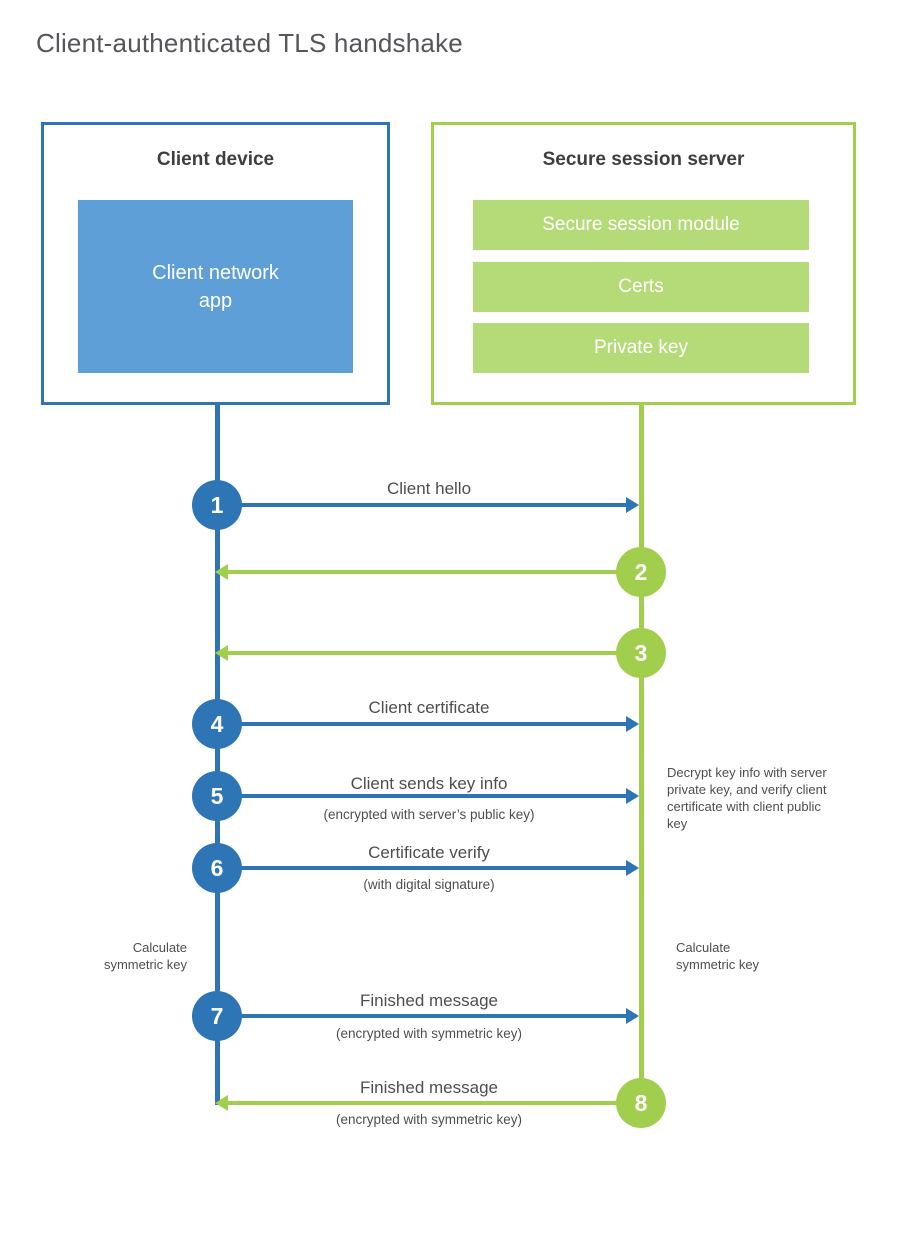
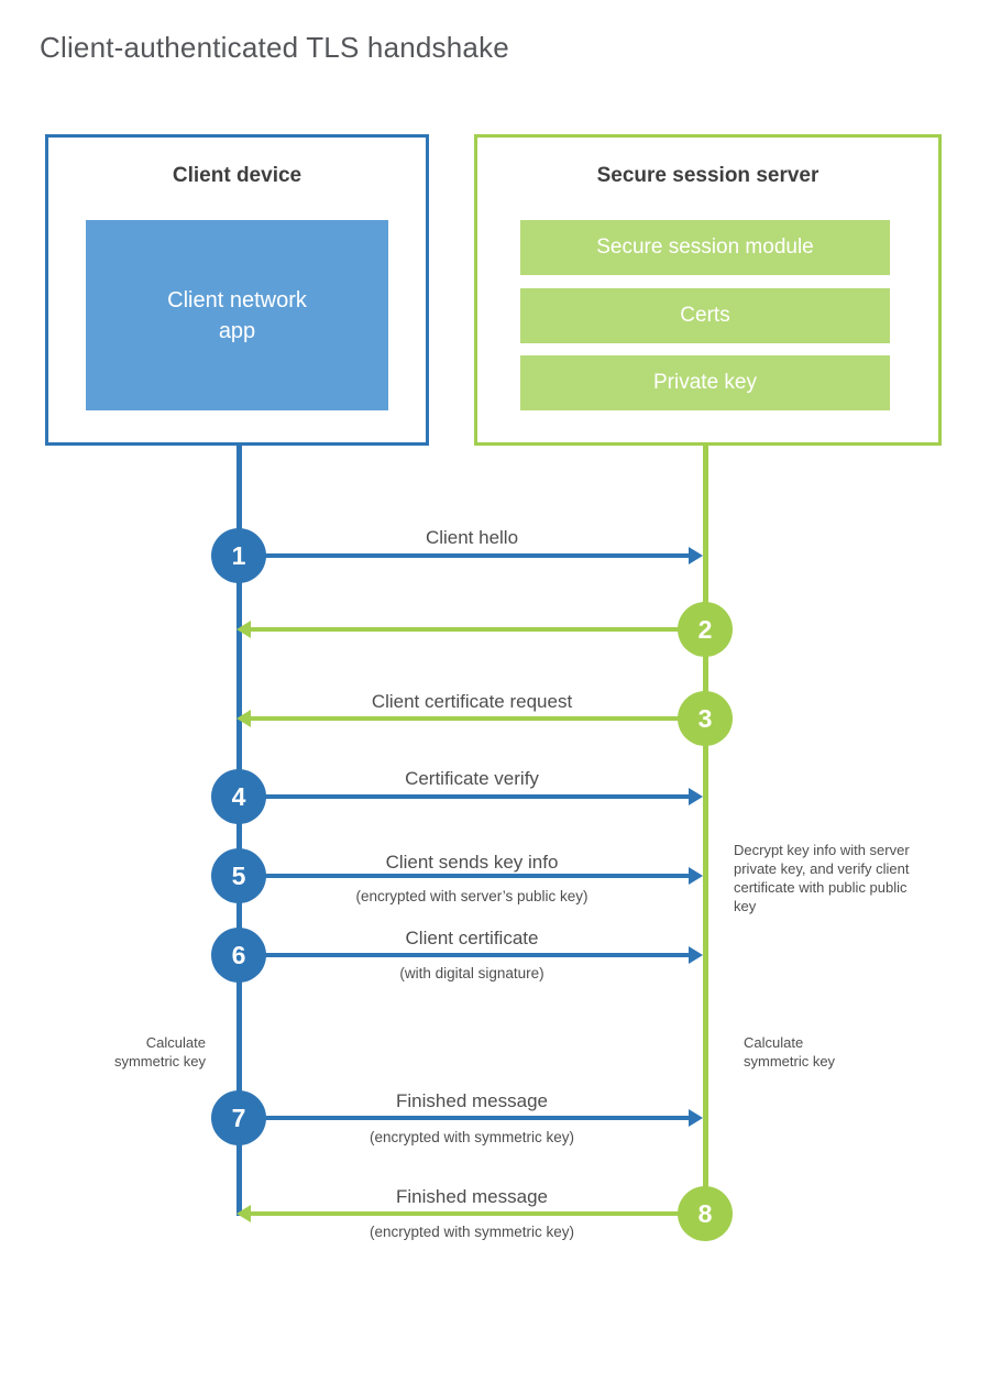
  Client-authenticated TLS handshake
  Client device
  Client network app
  Secure session server
  Secure session module
  Certs
  Private key
  1
  Client hello
  2
  3
+ Client certificate request
  4
- Client certificate
+ Certificate verify
  5
  Client sends key info
  (encrypted with server’s public key)
  6
- Certificate verify
+ Client certificate
  (with digital signature)
  7
  Finished message
  (encrypted with symmetric key)
  8
  Finished message
  (encrypted with symmetric key)
- Decrypt key info with server private key, and verify client certificate with client public key
+ Decrypt key info with server private key, and verify client certificate with public public key
  Calculate symmetric key
  Calculate symmetric key
